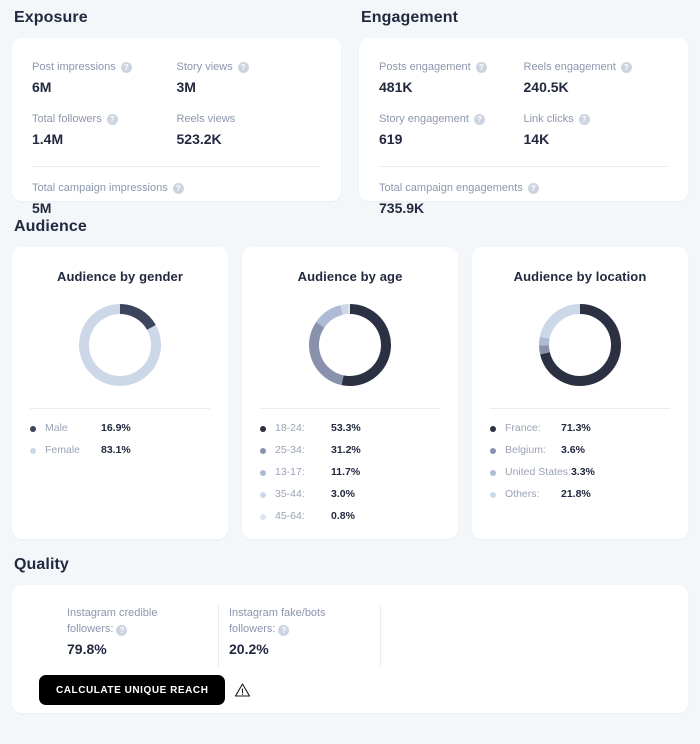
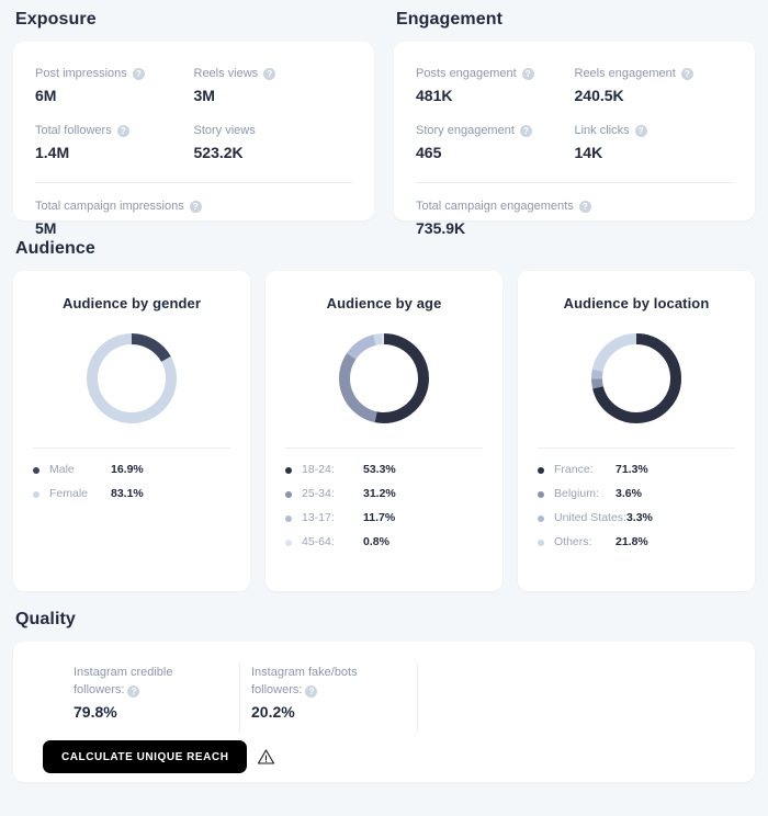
  Exposure
  Post impressions
  ?
  6M
- Story views
+ Reels views
  ?
  3M
  Total followers
  ?
  1.4M
- Reels views
+ Story views
  523.2K
  Total campaign impressions
  ?
  5M
  Engagement
  Posts engagement
  ?
  481K
  Reels engagement
  ?
  240.5K
  Story engagement
  ?
- 619
+ 465
  Link clicks
  ?
  14K
  Total campaign engagements
  ?
  735.9K
  Audience
  Audience by gender
  Male
  16.9%
  Female
  83.1%
  Audience by age
  18-24:
  53.3%
  25-34:
  31.2%
  13-17:
  11.7%
- 35-44:
- 3.0%
  45-64:
  0.8%
  Audience by location
  France:
  71.3%
  Belgium:
  3.6%
  United States:
  3.3%
  Others:
  21.8%
  Quality
  Instagram credible followers: ?
  79.8%
  Instagram fake/bots followers: ?
  20.2%
  CALCULATE UNIQUE REACH
